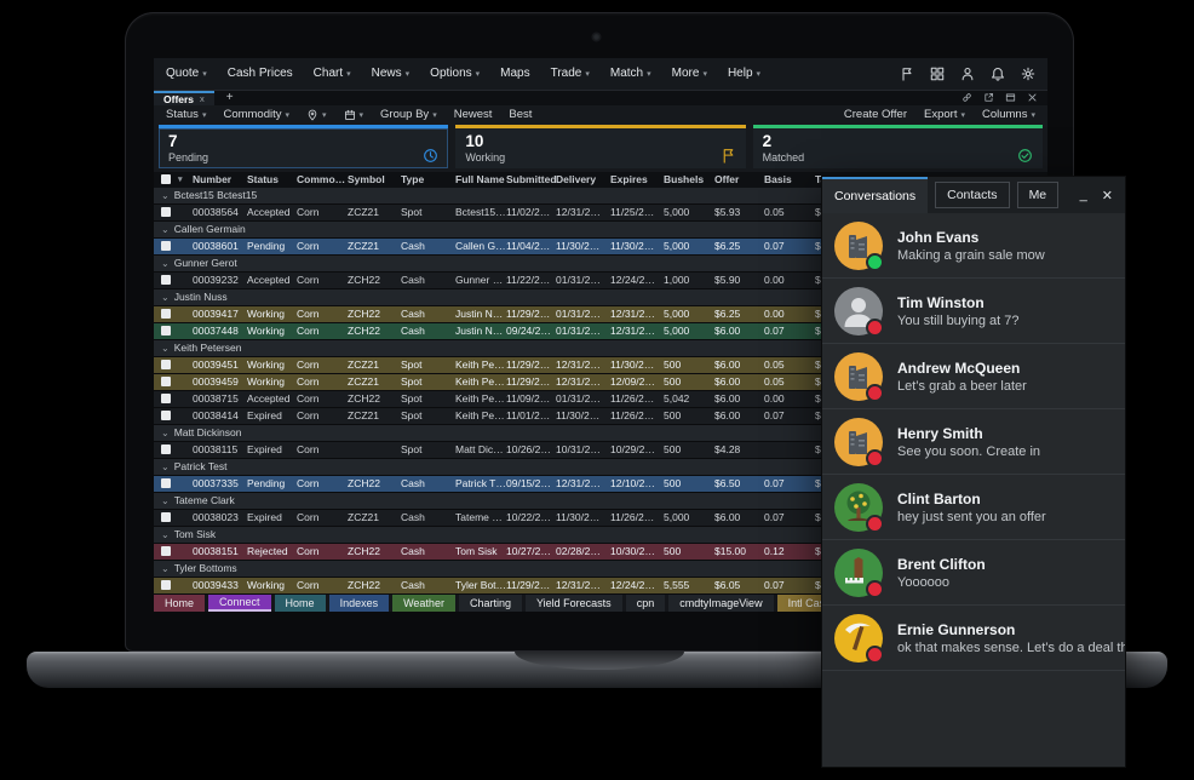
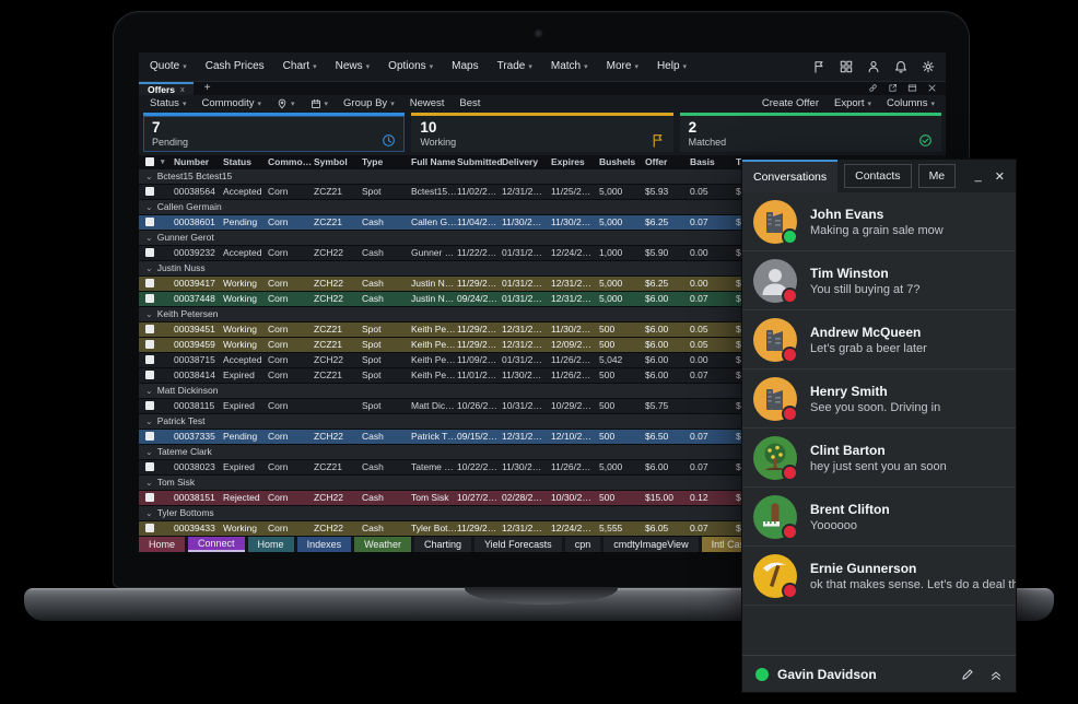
  Quote
  Cash Prices
  Chart
  News
  Options
  Maps
  Trade
  Match
  More
  Help
  Offers
  x
  +
  Status
  Commodity
  Group By
  Newest
  Best
  Create Offer
  Export
  Columns
  7
  Pending
  10
  Working
  2
  Matched
  Number
  Status
  Commo…
  Symbol
  Type
  Full Name
  Submitted
  Delivery
  Expires
  Bushels
  Offer
  Basis
  ⌄
  Bctest15 Bctest15
  00038564
  Accepted
  Corn
  ZCZ21
  Spot
  Bctest15…
  11/02/2…
  12/31/2…
  11/25/2…
  5,000
  $5.93
  0.05
  ⌄
  Callen Germain
  00038601
  Pending
  Corn
  ZCZ21
  Cash
  Callen G…
  11/04/2…
  11/30/2…
  11/30/2…
  5,000
  $6.25
  0.07
  ⌄
  Gunner Gerot
  00039232
  Accepted
  Corn
  ZCH22
  Cash
  Gunner …
  11/22/2…
  01/31/2…
  12/24/2…
  1,000
  $5.90
  0.00
  ⌄
  Justin Nuss
  00039417
  Working
  Corn
  ZCH22
  Cash
  Justin N…
  11/29/2…
  01/31/2…
  12/31/2…
  5,000
  $6.25
  0.00
  00037448
  Working
  Corn
  ZCH22
  Cash
  Justin N…
  09/24/2…
  01/31/2…
  12/31/2…
  5,000
  $6.00
  0.07
  ⌄
  Keith Petersen
  00039451
  Working
  Corn
  ZCZ21
  Spot
  Keith Pe…
  11/29/2…
  12/31/2…
  11/30/2…
  500
  $6.00
  0.05
  00039459
  Working
  Corn
  ZCZ21
  Spot
  Keith Pe…
  11/29/2…
  12/31/2…
  12/09/2…
  500
  $6.00
  0.05
  00038715
  Accepted
  Corn
  ZCH22
  Spot
  Keith Pe…
  11/09/2…
  01/31/2…
  11/26/2…
  5,042
  $6.00
  0.00
  00038414
  Expired
  Corn
  ZCZ21
  Spot
  Keith Pe…
  11/01/2…
  11/30/2…
  11/26/2…
  500
  $6.00
  0.07
  ⌄
  Matt Dickinson
  00038115
  Expired
  Corn
  Spot
  Matt Dic…
  10/26/2…
  10/31/2…
  10/29/2…
  500
- $4.28
+ $5.75
  ⌄
  Patrick Test
  00037335
  Pending
  Corn
  ZCH22
  Cash
  Patrick T…
  09/15/2…
  12/31/2…
  12/10/2…
  500
  $6.50
  0.07
  ⌄
  Tateme Clark
  00038023
  Expired
  Corn
  ZCZ21
  Cash
  Tateme …
  10/22/2…
  11/30/2…
  11/26/2…
  5,000
  $6.00
  0.07
  ⌄
  Tom Sisk
  00038151
  Rejected
  Corn
  ZCH22
  Cash
  Tom Sisk
  10/27/2…
  02/28/2…
  10/30/2…
  500
  $15.00
  0.12
  ⌄
  Tyler Bottoms
  00039433
  Working
  Corn
  ZCH22
  Cash
  Tyler Bot…
  11/29/2…
  12/31/2…
  12/24/2…
  5,555
  $6.05
  0.07
  Home
  Connect
  Home
  Indexes
  Weather
  Charting
  Yield Forecasts
  cpn
  cmdtyImageView
  Conversations
  Contacts
  Me
  _
  ✕
  John Evans
  Making a grain sale mow
  Tim Winston
  You still buying at 7?
  Andrew McQueen
  Let’s grab a beer later
  Henry Smith
- See you soon. Create in
+ See you soon. Driving in
  Clint Barton
- hey just sent you an offer
+ hey just sent you an soon
  Brent Clifton
  Yoooooo
  Ernie Gunnerson
  ok that makes sense. Let’s do a deal th
+ Gavin Davidson
